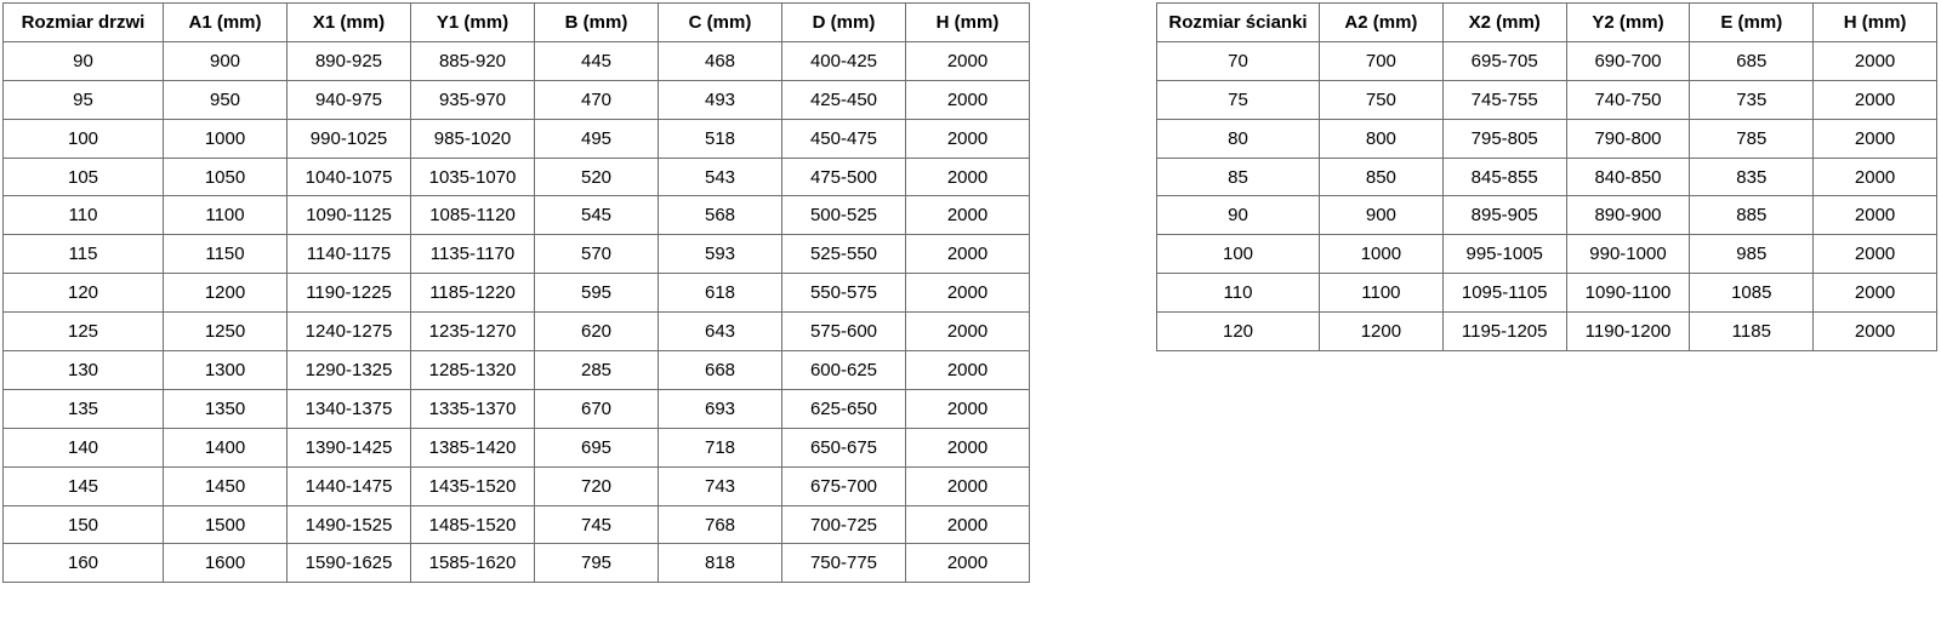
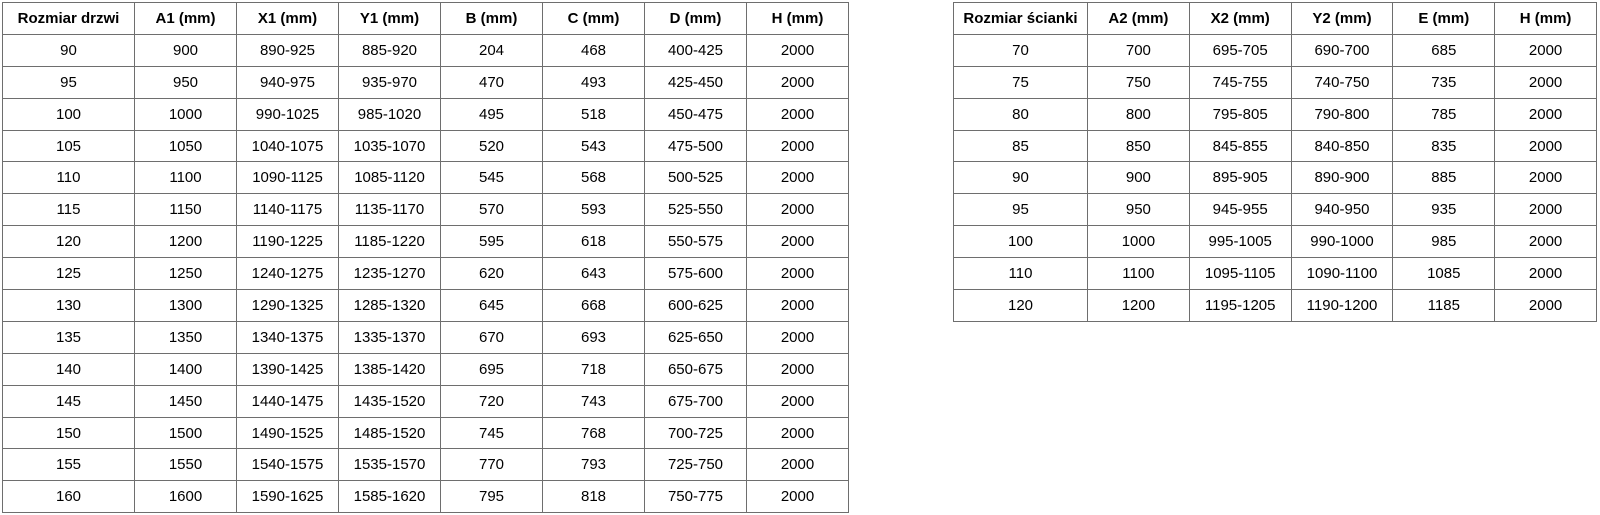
  Rozmiar drzwi	A1 (mm)	X1 (mm)	Y1 (mm)	B (mm)	C (mm)	D (mm)	H (mm)
- 90	900	890-925	885-920	445	468	400-425	2000
+ 90	900	890-925	885-920	204	468	400-425	2000
  95	950	940-975	935-970	470	493	425-450	2000
  100	1000	990-1025	985-1020	495	518	450-475	2000
  105	1050	1040-1075	1035-1070	520	543	475-500	2000
  110	1100	1090-1125	1085-1120	545	568	500-525	2000
  115	1150	1140-1175	1135-1170	570	593	525-550	2000
  120	1200	1190-1225	1185-1220	595	618	550-575	2000
  125	1250	1240-1275	1235-1270	620	643	575-600	2000
- 130	1300	1290-1325	1285-1320	285	668	600-625	2000
+ 130	1300	1290-1325	1285-1320	645	668	600-625	2000
  135	1350	1340-1375	1335-1370	670	693	625-650	2000
  140	1400	1390-1425	1385-1420	695	718	650-675	2000
  145	1450	1440-1475	1435-1520	720	743	675-700	2000
  150	1500	1490-1525	1485-1520	745	768	700-725	2000
+ 155	1550	1540-1575	1535-1570	770	793	725-750	2000
  160	1600	1590-1625	1585-1620	795	818	750-775	2000
  Rozmiar ścianki	A2 (mm)	X2 (mm)	Y2 (mm)	E (mm)	H (mm)
  70	700	695-705	690-700	685	2000
  75	750	745-755	740-750	735	2000
  80	800	795-805	790-800	785	2000
  85	850	845-855	840-850	835	2000
  90	900	895-905	890-900	885	2000
+ 95	950	945-955	940-950	935	2000
  100	1000	995-1005	990-1000	985	2000
  110	1100	1095-1105	1090-1100	1085	2000
  120	1200	1195-1205	1190-1200	1185	2000
